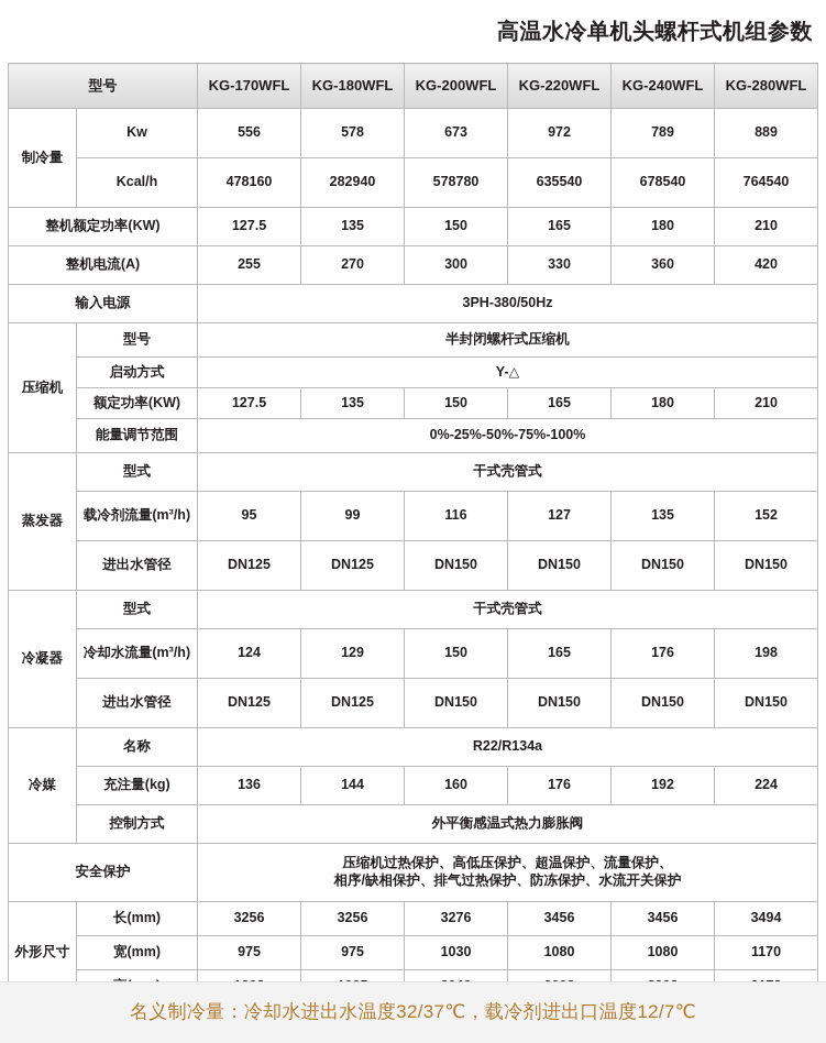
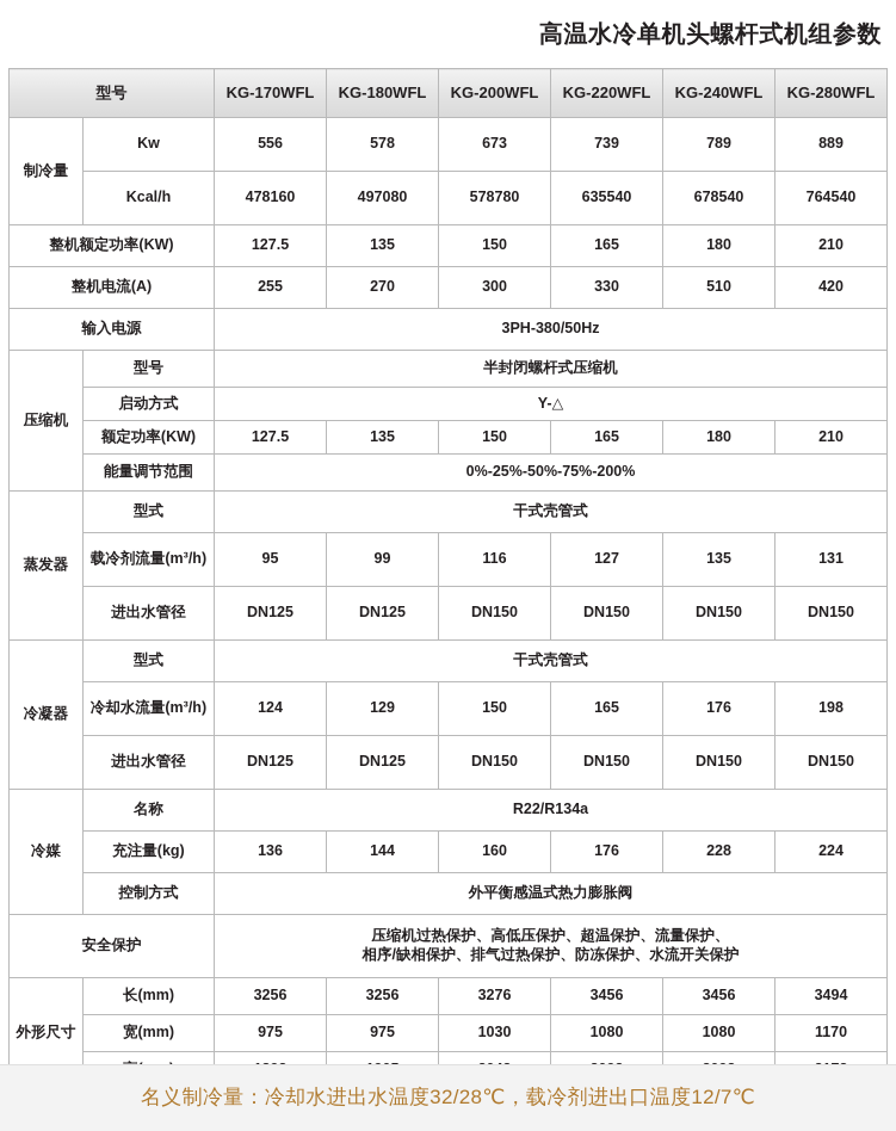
  高温水冷单机头螺杆式机组参数
  型号	KG-170WFL	KG-180WFL	KG-200WFL	KG-220WFL	KG-240WFL	KG-280WFL
- 制冷量	Kw	556	578	673	972	789	889
+ 制冷量	Kw	556	578	673	739	789	889
- Kcal/h	478160	282940	578780	635540	678540	764540
+ Kcal/h	478160	497080	578780	635540	678540	764540
  整机额定功率(KW)	127.5	135	150	165	180	210
- 整机电流(A)	255	270	300	330	360	420
+ 整机电流(A)	255	270	300	330	510	420
  输入电源	3PH-380/50Hz
  压缩机	型号	半封闭螺杆式压缩机
  启动方式	Y-△
  额定功率(KW)	127.5	135	150	165	180	210
- 能量调节范围	0%-25%-50%-75%-100%
+ 能量调节范围	0%-25%-50%-75%-200%
  蒸发器	型式	干式壳管式
- 载冷剂流量(m³/h)	95	99	116	127	135	152
+ 载冷剂流量(m³/h)	95	99	116	127	135	131
  进出水管径	DN125	DN125	DN150	DN150	DN150	DN150
  冷凝器	型式	干式壳管式
  冷却水流量(m³/h)	124	129	150	165	176	198
  进出水管径	DN125	DN125	DN150	DN150	DN150	DN150
  冷媒	名称	R22/R134a
- 充注量(kg)	136	144	160	176	192	224
+ 充注量(kg)	136	144	160	176	228	224
  控制方式	外平衡感温式热力膨胀阀
  安全保护	压缩机过热保护、高低压保护、超温保护、流量保护、 相序/缺相保护、排气过热保护、防冻保护、水流开关保护
  外形尺寸	长(mm)	3256	3256	3276	3456	3456	3494
  宽(mm)	975	975	1030	1080	1080	1170
- 名义制冷量：冷却水进出水温度32/37℃，载冷剂进出口温度12/7℃
+ 名义制冷量：冷却水进出水温度32/28℃，载冷剂进出口温度12/7℃
